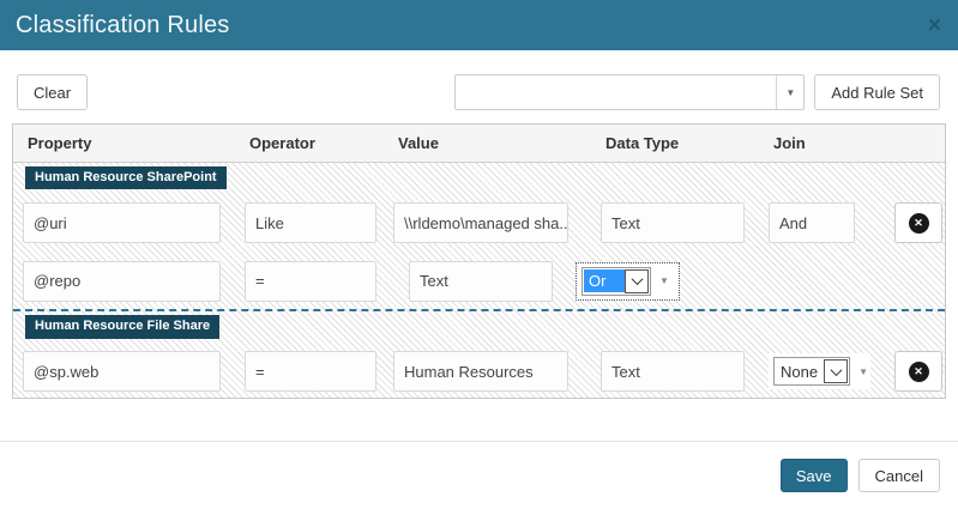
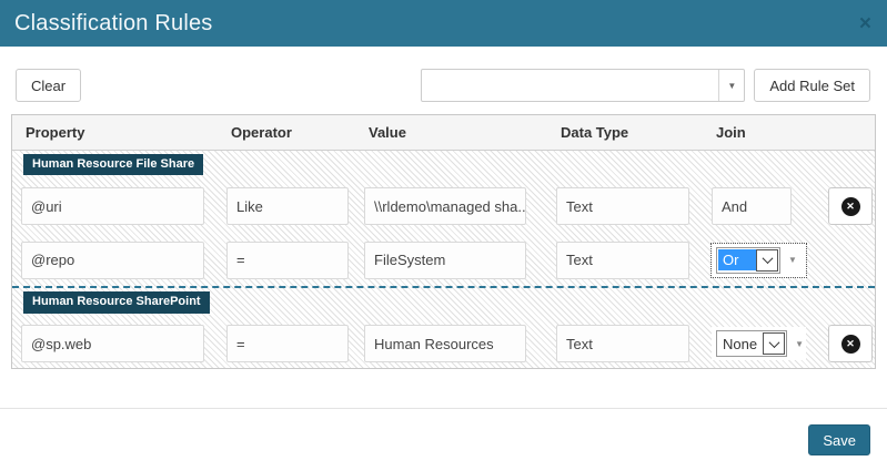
  Classification Rules
  ×
  Clear
  ▼
  Add Rule Set
  Property
  Operator
  Value
  Data Type
  Join
- Human Resource SharePoint
+ Human Resource File Share
  @uri
  Like
  \\rldemo\managed sha..
  Text
  And
  ✕
  @repo
  =
+ FileSystem
  Text
  Or
  ▼
- Human Resource File Share
+ Human Resource SharePoint
  @sp.web
  =
  Human Resources
  Text
  None
  ▼
  ✕
  Save
- Cancel
